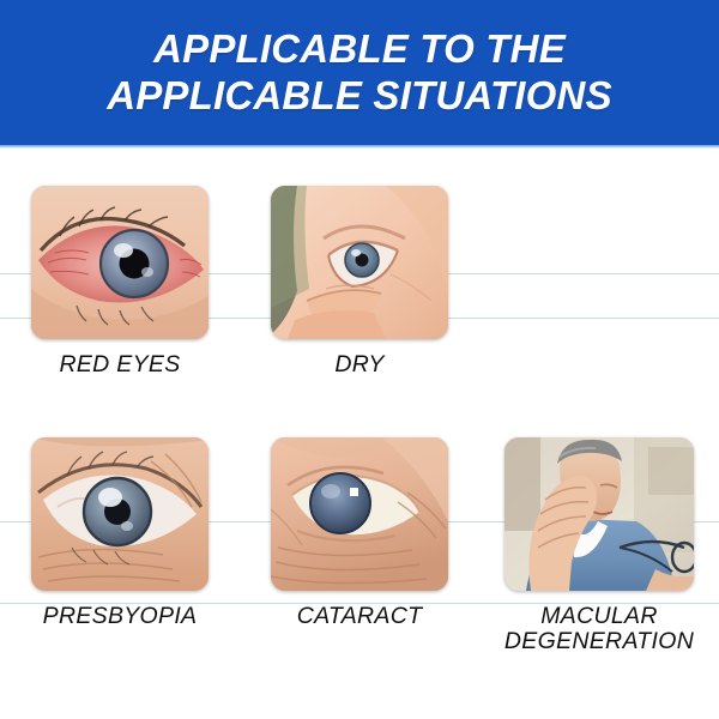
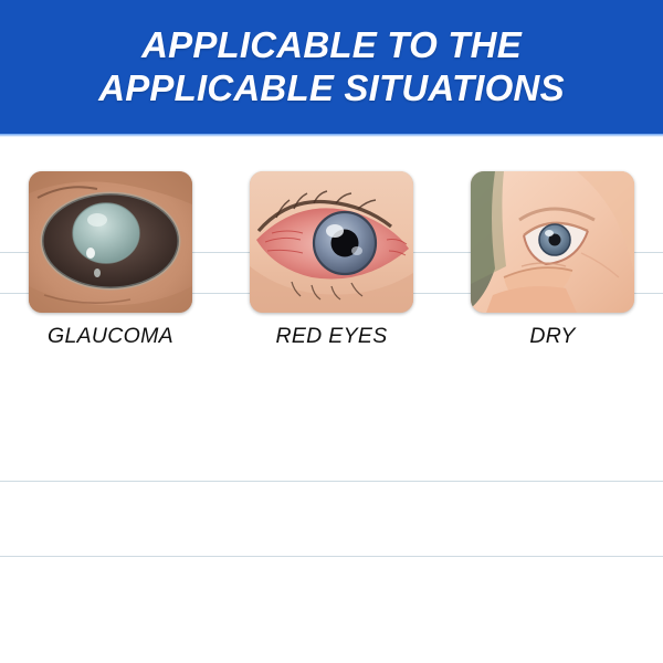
  APPLICABLE TO THE APPLICABLE SITUATIONS
+ GLAUCOMA
  RED EYES
  DRY
- PRESBYOPIA
- CATARACT
- MACULAR
- DEGENERATION
